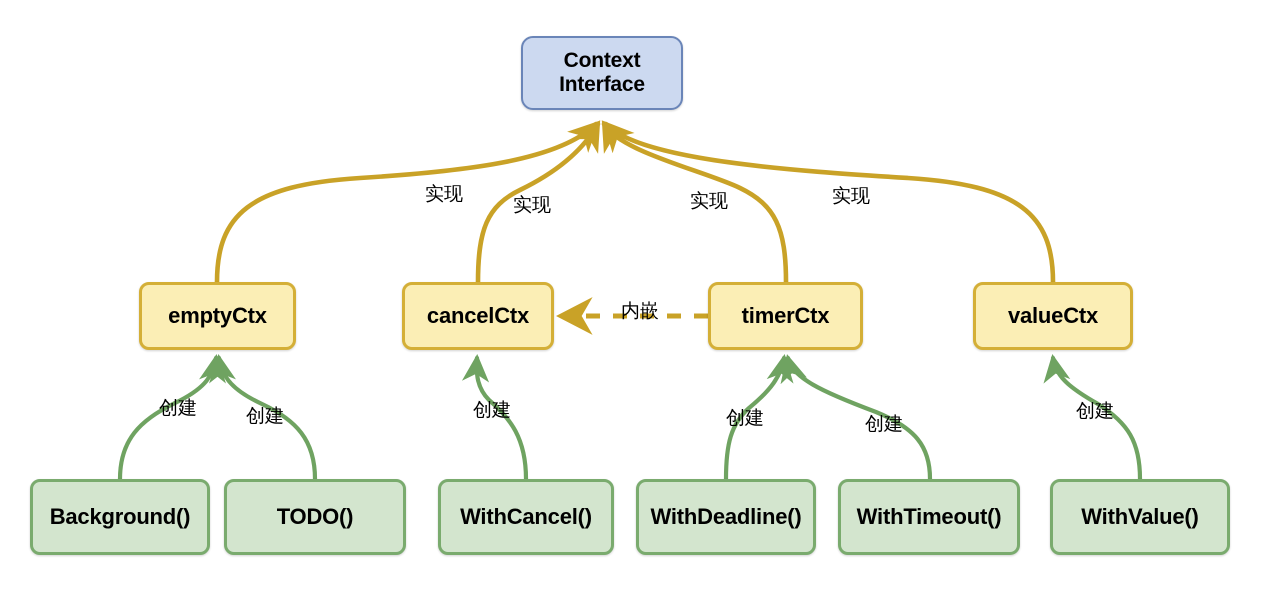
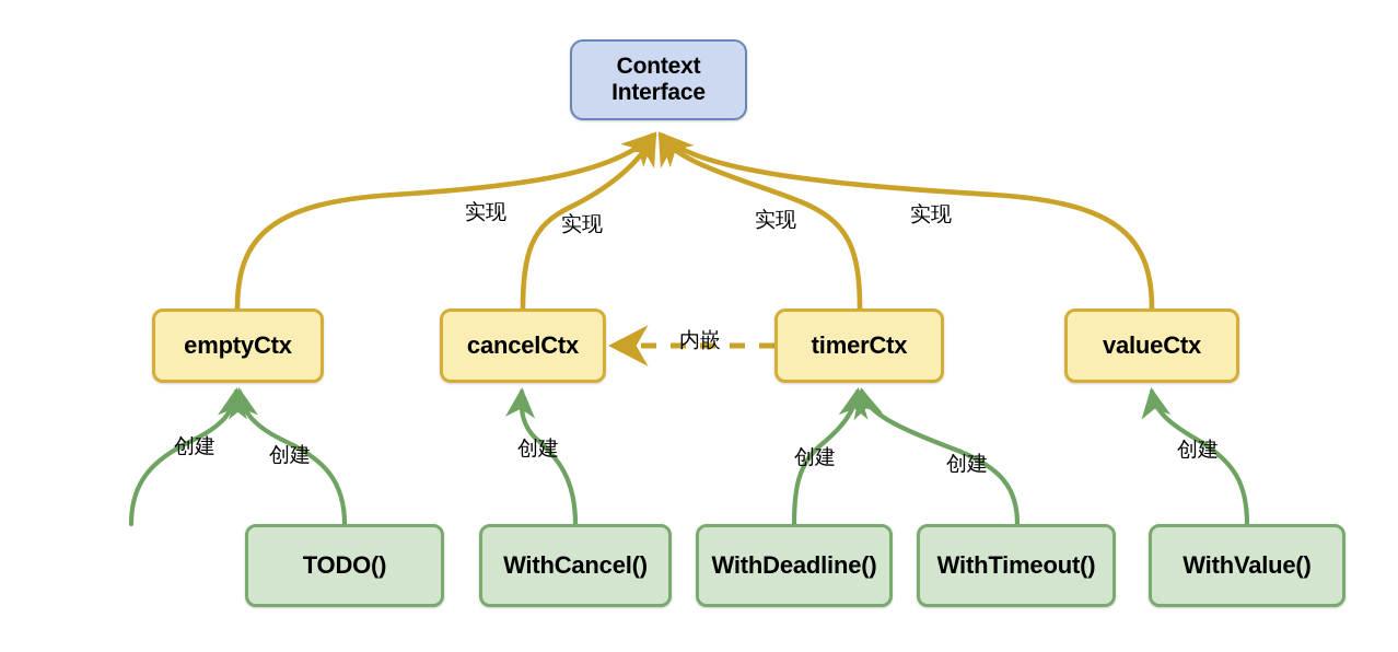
  Context
  Interface
  emptyCtx
  cancelCtx
  timerCtx
  valueCtx
- Background()
  TODO()
  WithCancel()
  WithDeadline()
  WithTimeout()
  WithValue()
  实现
  实现
  实现
  实现
  内嵌
  创建
  创建
  创建
  创建
  创建
  创建
